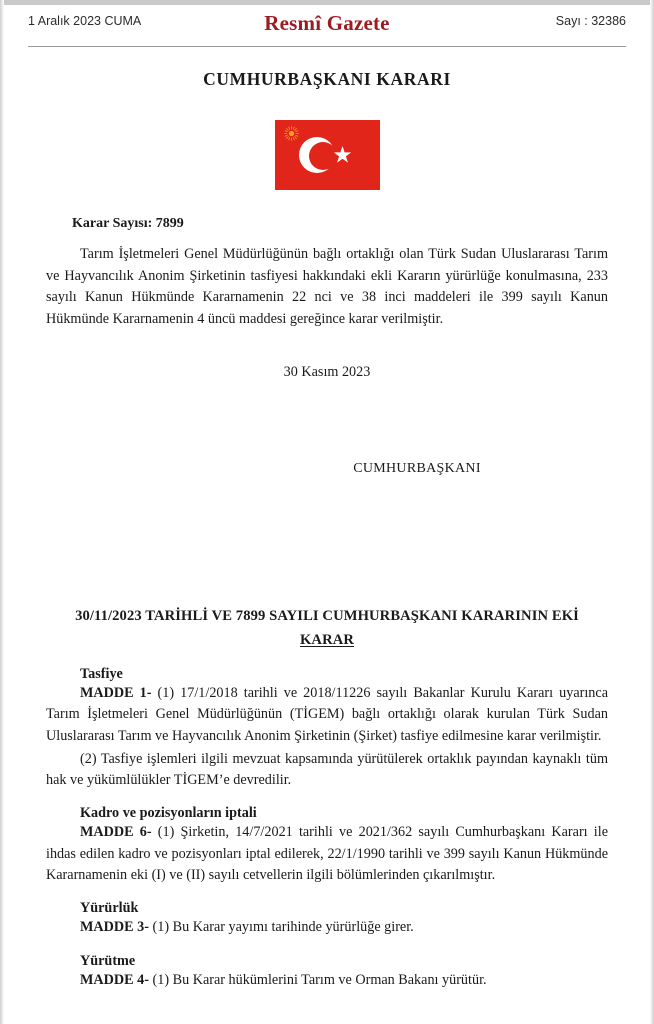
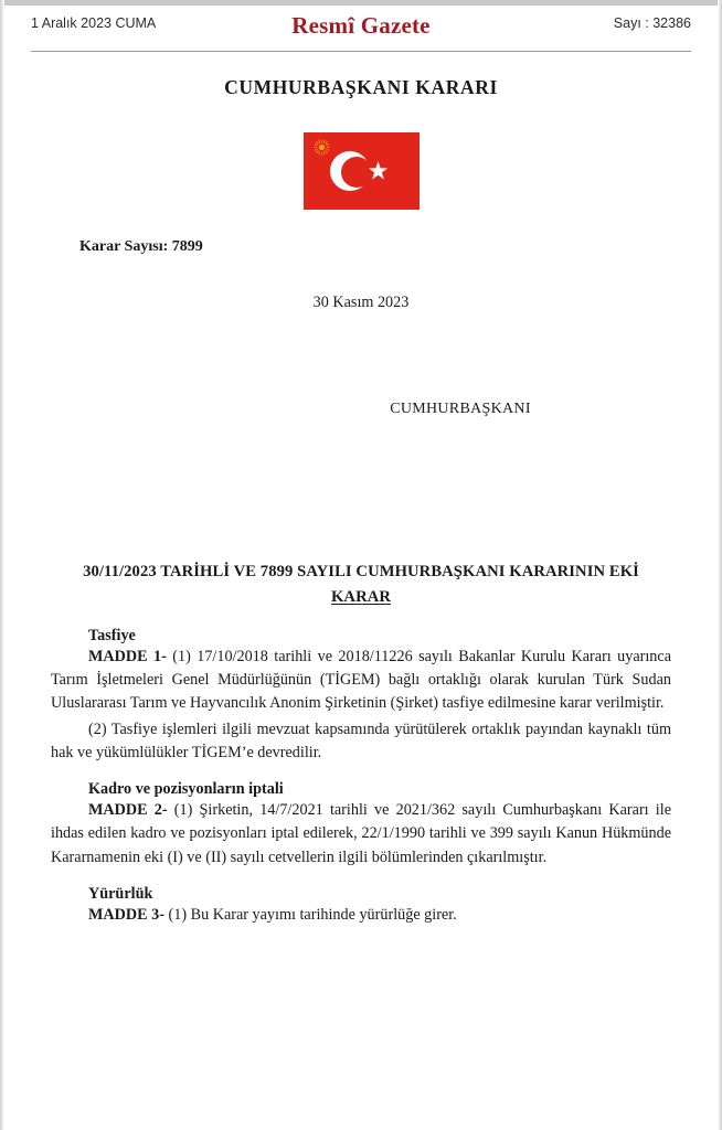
  1 Aralık 2023 CUMA
  Sayı : 32386
  Resmî Gazete
  CUMHURBAŞKANI KARARI
  Karar Sayısı: 7899
- Tarım İşletmeleri Genel Müdürlüğünün bağlı ortaklığı olan Türk Sudan Uluslararası Tarım ve Hayvancılık Anonim Şirketinin tasfiyesi hakkındaki ekli Kararın yürürlüğe konulmasına, 233 sayılı Kanun Hükmünde Kararnamenin 22 nci ve 38 inci maddeleri ile 399 sayılı Kanun Hükmünde Kararnamenin 4 üncü maddesi gereğince karar verilmiştir.
  30 Kasım 2023
  CUMHURBAŞKANI
  30/11/2023 TARİHLİ VE 7899 SAYILI CUMHURBAŞKANI KARARININ EKİ
  KARAR
  Tasfiye
- MADDE 1- (1) 17/1/2018 tarihli ve 2018/11226 sayılı Bakanlar Kurulu Kararı uyarınca Tarım İşletmeleri Genel Müdürlüğünün (TİGEM) bağlı ortaklığı olarak kurulan Türk Sudan Uluslararası Tarım ve Hayvancılık Anonim Şirketinin (Şirket) tasfiye edilmesine karar verilmiştir.
+ MADDE 1- (1) 17/10/2018 tarihli ve 2018/11226 sayılı Bakanlar Kurulu Kararı uyarınca Tarım İşletmeleri Genel Müdürlüğünün (TİGEM) bağlı ortaklığı olarak kurulan Türk Sudan Uluslararası Tarım ve Hayvancılık Anonim Şirketinin (Şirket) tasfiye edilmesine karar verilmiştir.
  (2) Tasfiye işlemleri ilgili mevzuat kapsamında yürütülerek ortaklık payından kaynaklı tüm hak ve yükümlülükler TİGEM’e devredilir.
  Kadro ve pozisyonların iptali
- MADDE 6- (1) Şirketin, 14/7/2021 tarihli ve 2021/362 sayılı Cumhurbaşkanı Kararı ile ihdas edilen kadro ve pozisyonları iptal edilerek, 22/1/1990 tarihli ve 399 sayılı Kanun Hükmünde Kararnamenin eki (I) ve (II) sayılı cetvellerin ilgili bölümlerinden çıkarılmıştır.
+ MADDE 2- (1) Şirketin, 14/7/2021 tarihli ve 2021/362 sayılı Cumhurbaşkanı Kararı ile ihdas edilen kadro ve pozisyonları iptal edilerek, 22/1/1990 tarihli ve 399 sayılı Kanun Hükmünde Kararnamenin eki (I) ve (II) sayılı cetvellerin ilgili bölümlerinden çıkarılmıştır.
  Yürürlük
  MADDE 3- (1) Bu Karar yayımı tarihinde yürürlüğe girer.
- Yürütme
- MADDE 4- (1) Bu Karar hükümlerini Tarım ve Orman Bakanı yürütür.
